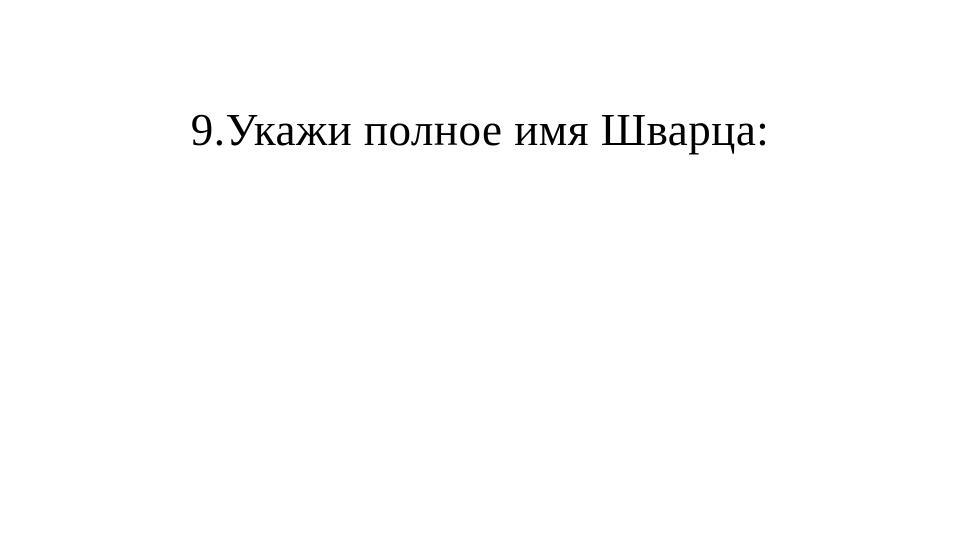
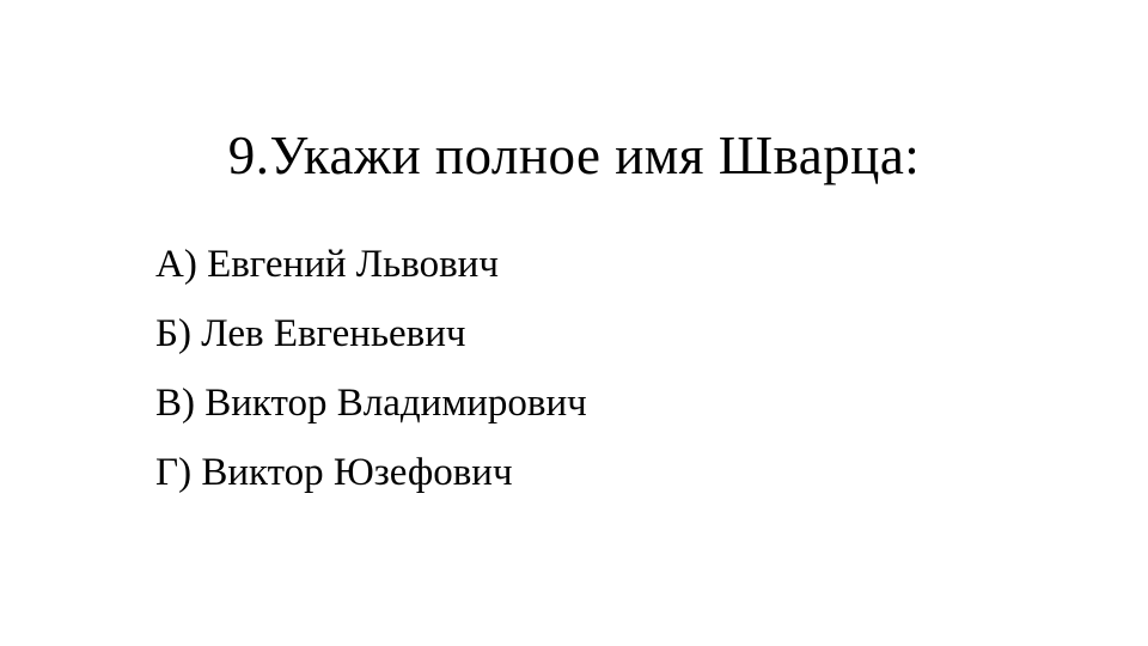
  9.Укажи полное имя Шварца:
+ А) Евгений Львович
+ Б) Лев Евгеньевич
+ В) Виктор Владимирович
+ Г) Виктор Юзефович
